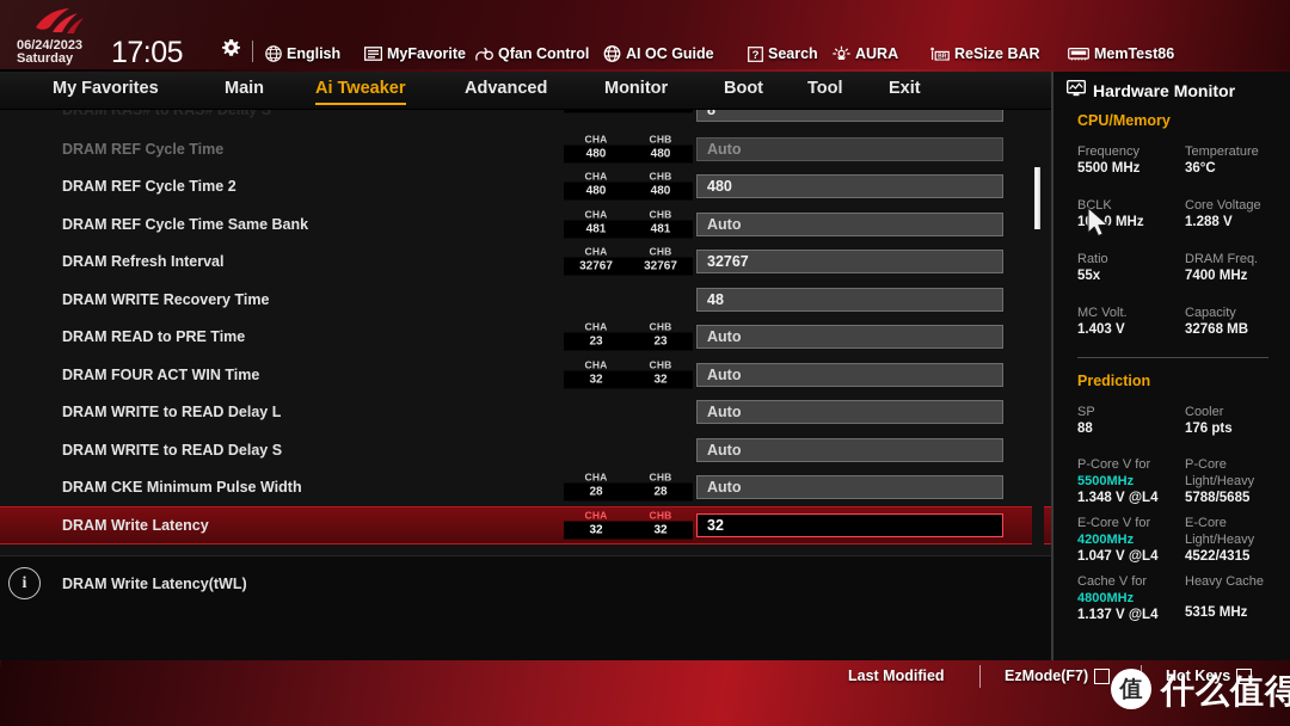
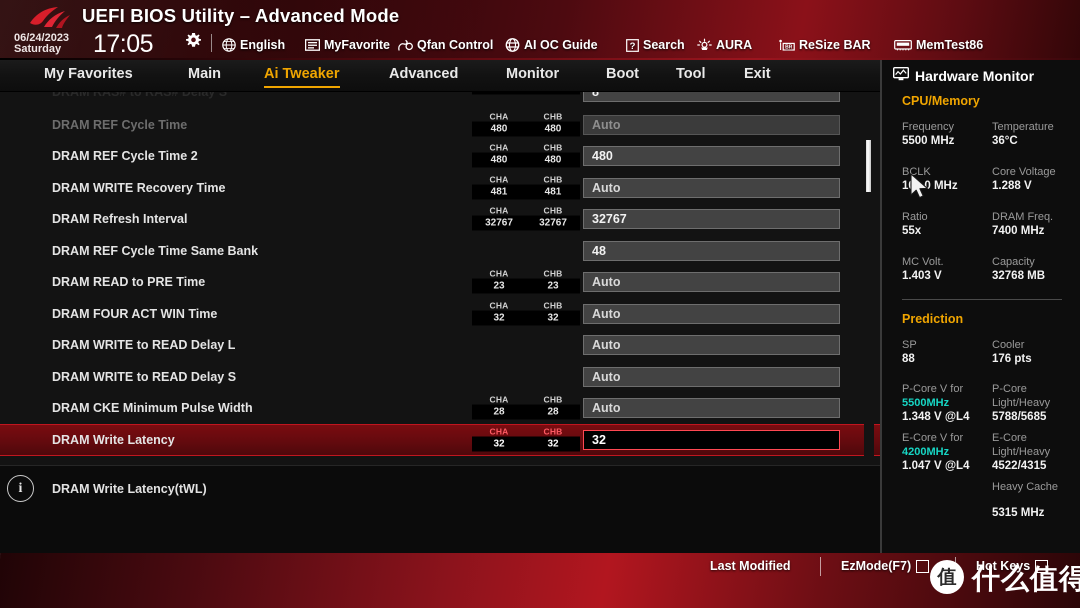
+ UEFI BIOS Utility – Advanced Mode
  06/24/2023
  Saturday
  17:05
  English
  MyFavorite
  Qfan Control
  AI OC Guide
  ?
  Search
  AURA
  ReSize BAR
  MemTest86
  My Favorites
  Main
  Ai Tweaker
  Advanced
  Monitor
  Boot
  Tool
  Exit
  DRAM RAS# to RAS# Delay S
  8
  DRAM REF Cycle Time
  CHA
  480
  CHB
  480
  Auto
  DRAM REF Cycle Time 2
  CHA
  480
  CHB
  480
  480
- DRAM REF Cycle Time Same Bank
+ DRAM WRITE Recovery Time
  CHA
  481
  CHB
  481
  Auto
  DRAM Refresh Interval
  CHA
  32767
  CHB
  32767
  32767
- DRAM WRITE Recovery Time
+ DRAM REF Cycle Time Same Bank
  48
  DRAM READ to PRE Time
  CHA
  23
  CHB
  23
  Auto
  DRAM FOUR ACT WIN Time
  CHA
  32
  CHB
  32
  Auto
  DRAM WRITE to READ Delay L
  Auto
  DRAM WRITE to READ Delay S
  Auto
  DRAM CKE Minimum Pulse Width
  CHA
  28
  CHB
  28
  Auto
  DRAM Write Latency
  CHA
  32
  CHB
  32
  32
  i
  DRAM Write Latency(tWL)
  Hardware Monitor
  CPU/Memory
  Frequency
  5500 MHz
  Temperature
  36°C
  BCLK
  Core Voltage
  1.288 V
  Ratio
  55x
  DRAM Freq.
  7400 MHz
  MC Volt.
  1.403 V
  Capacity
  32768 MB
  Prediction
  SP
  88
  Cooler
  176 pts
  P-Core V for
  5500MHz
  1.348 V @L4
  E-Core V for
  4200MHz
  1.047 V @L4
- Cache V for
- 4800MHz
- 1.137 V @L4
  P-Core
  Light/Heavy
  5788/5685
  E-Core
  Light/Heavy
  4522/4315
  Heavy Cache
  5315 MHz
  Last Modified
  EzMode(F7)
  Hot Keys
  值
  什么值得
